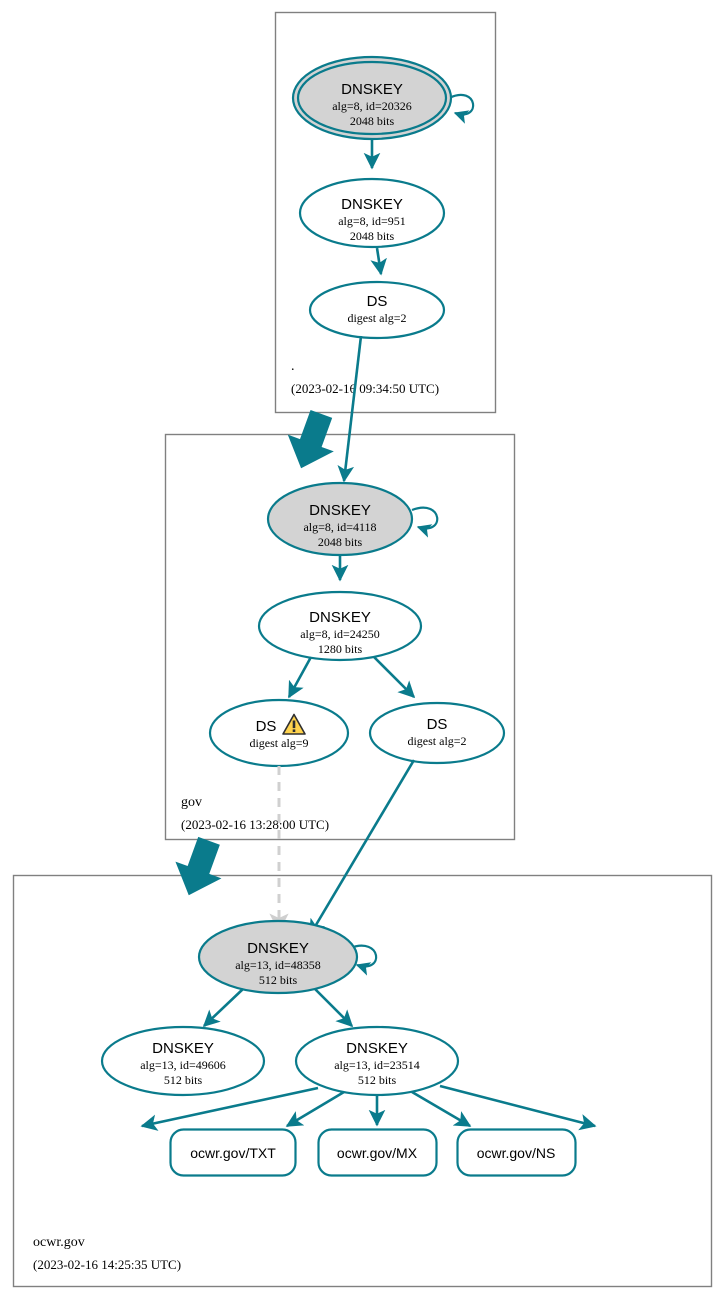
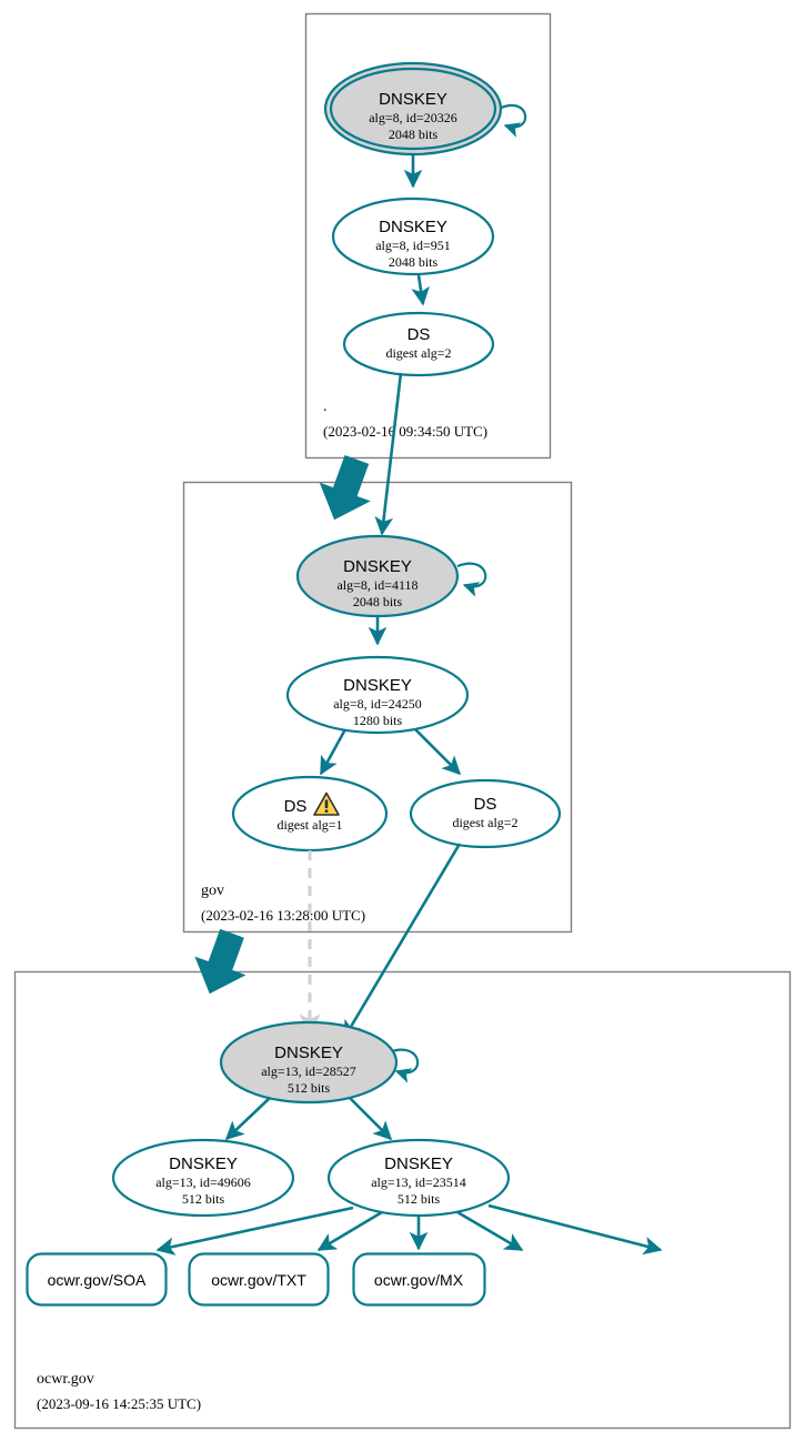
  .
  (2023-02-16 09:34:50 UTC)
  gov
  (2023-02-16 13:28:00 UTC)
  ocwr.gov
- (2023-02-16 14:25:35 UTC)
+ (2023-09-16 14:25:35 UTC)
  DNSKEY
  alg=8, id=20326
  2048 bits
  DNSKEY
  alg=8, id=951
  2048 bits
  DS
  digest alg=2
  DNSKEY
  alg=8, id=4118
  2048 bits
  DNSKEY
  alg=8, id=24250
  1280 bits
  DS
- digest alg=9
+ digest alg=1
  DS
  digest alg=2
  DNSKEY
- alg=13, id=48358
+ alg=13, id=28527
  512 bits
  DNSKEY
  alg=13, id=49606
  512 bits
  DNSKEY
  alg=13, id=23514
  512 bits
+ ocwr.gov/SOA
  ocwr.gov/TXT
  ocwr.gov/MX
- ocwr.gov/NS
